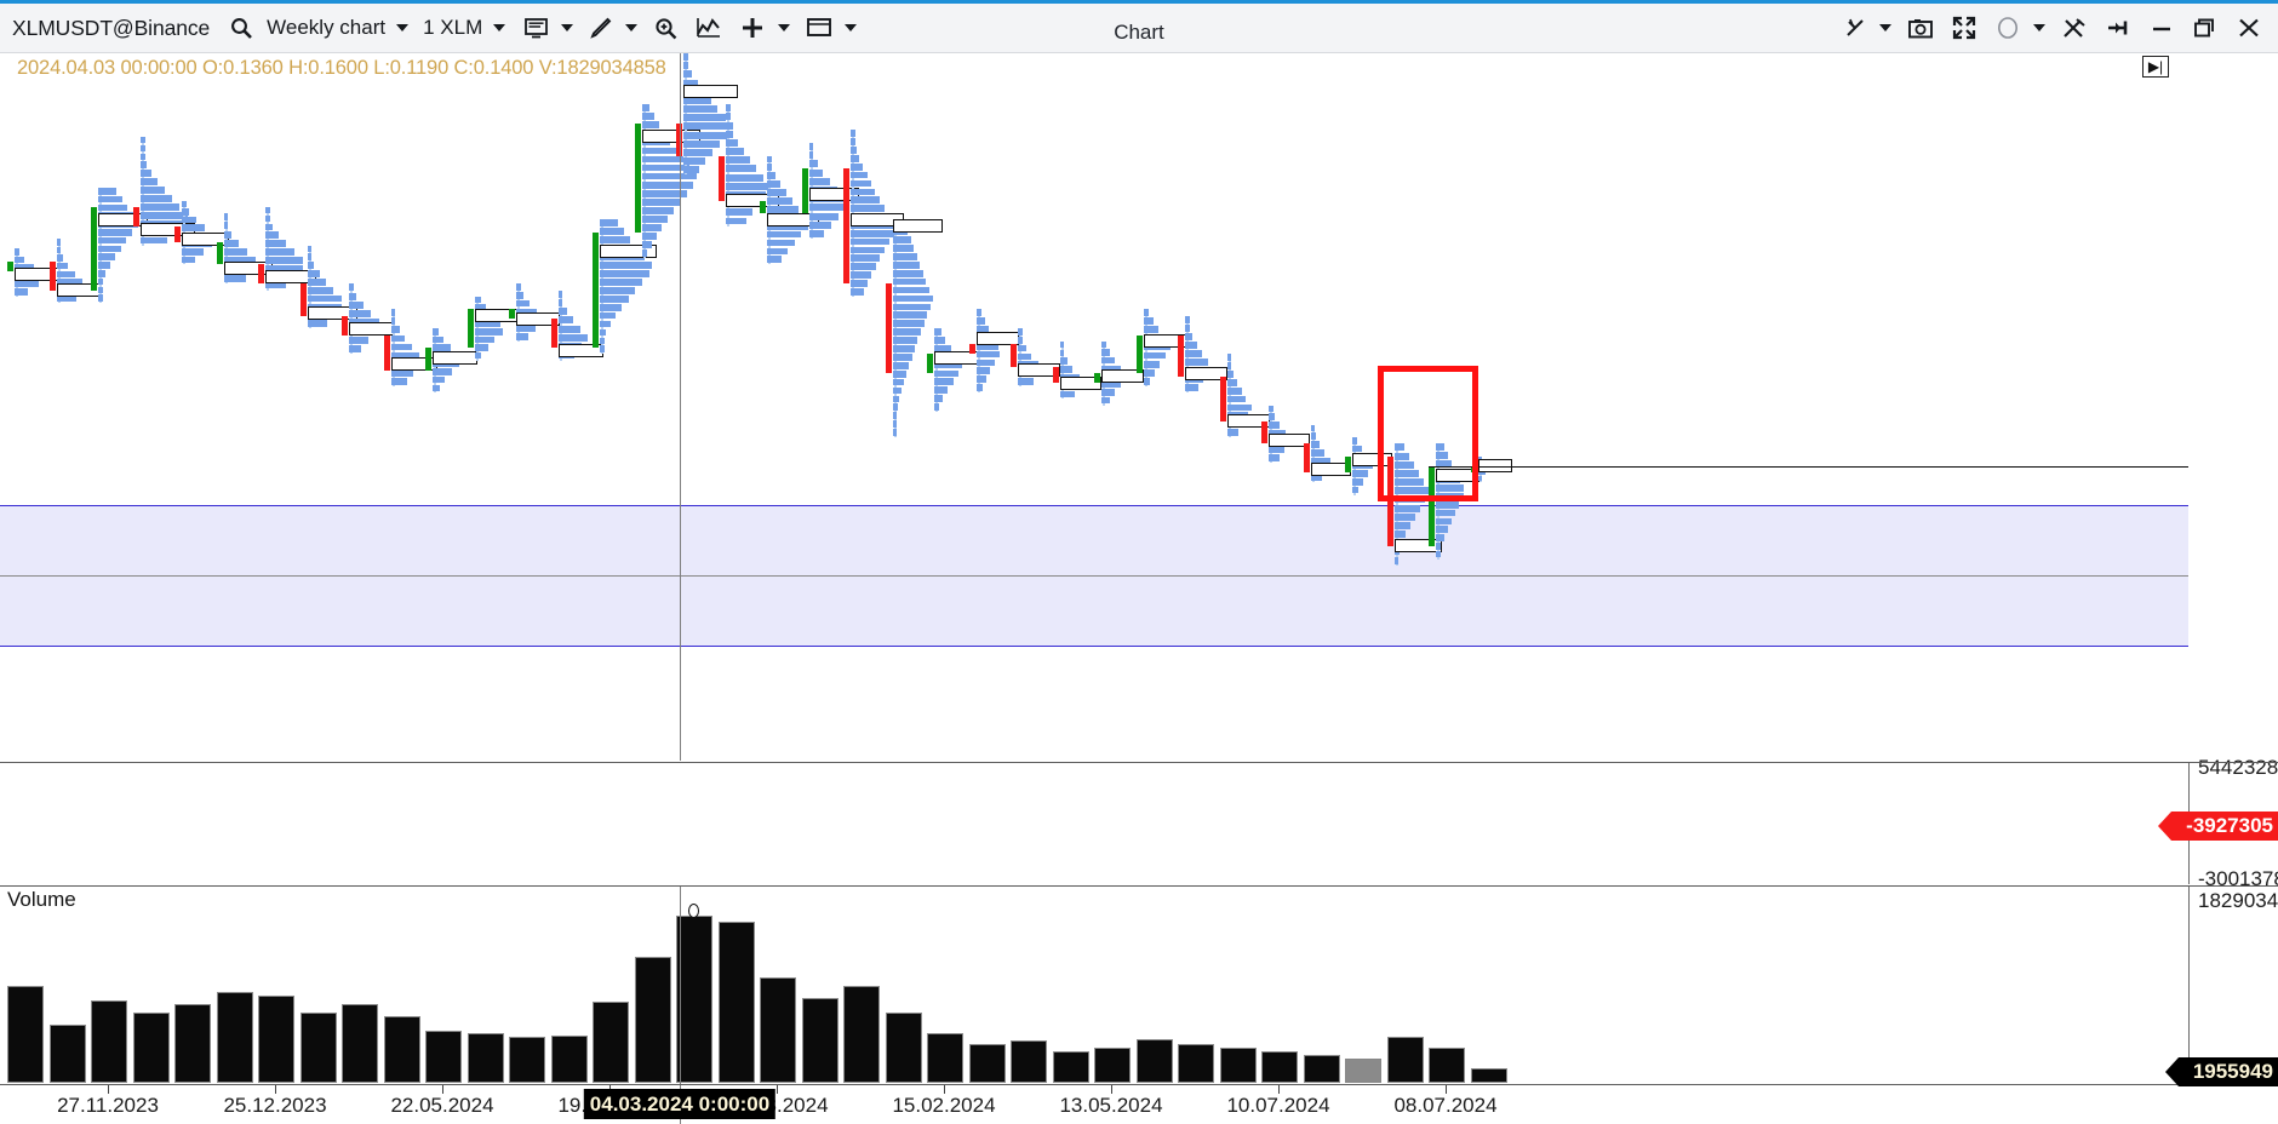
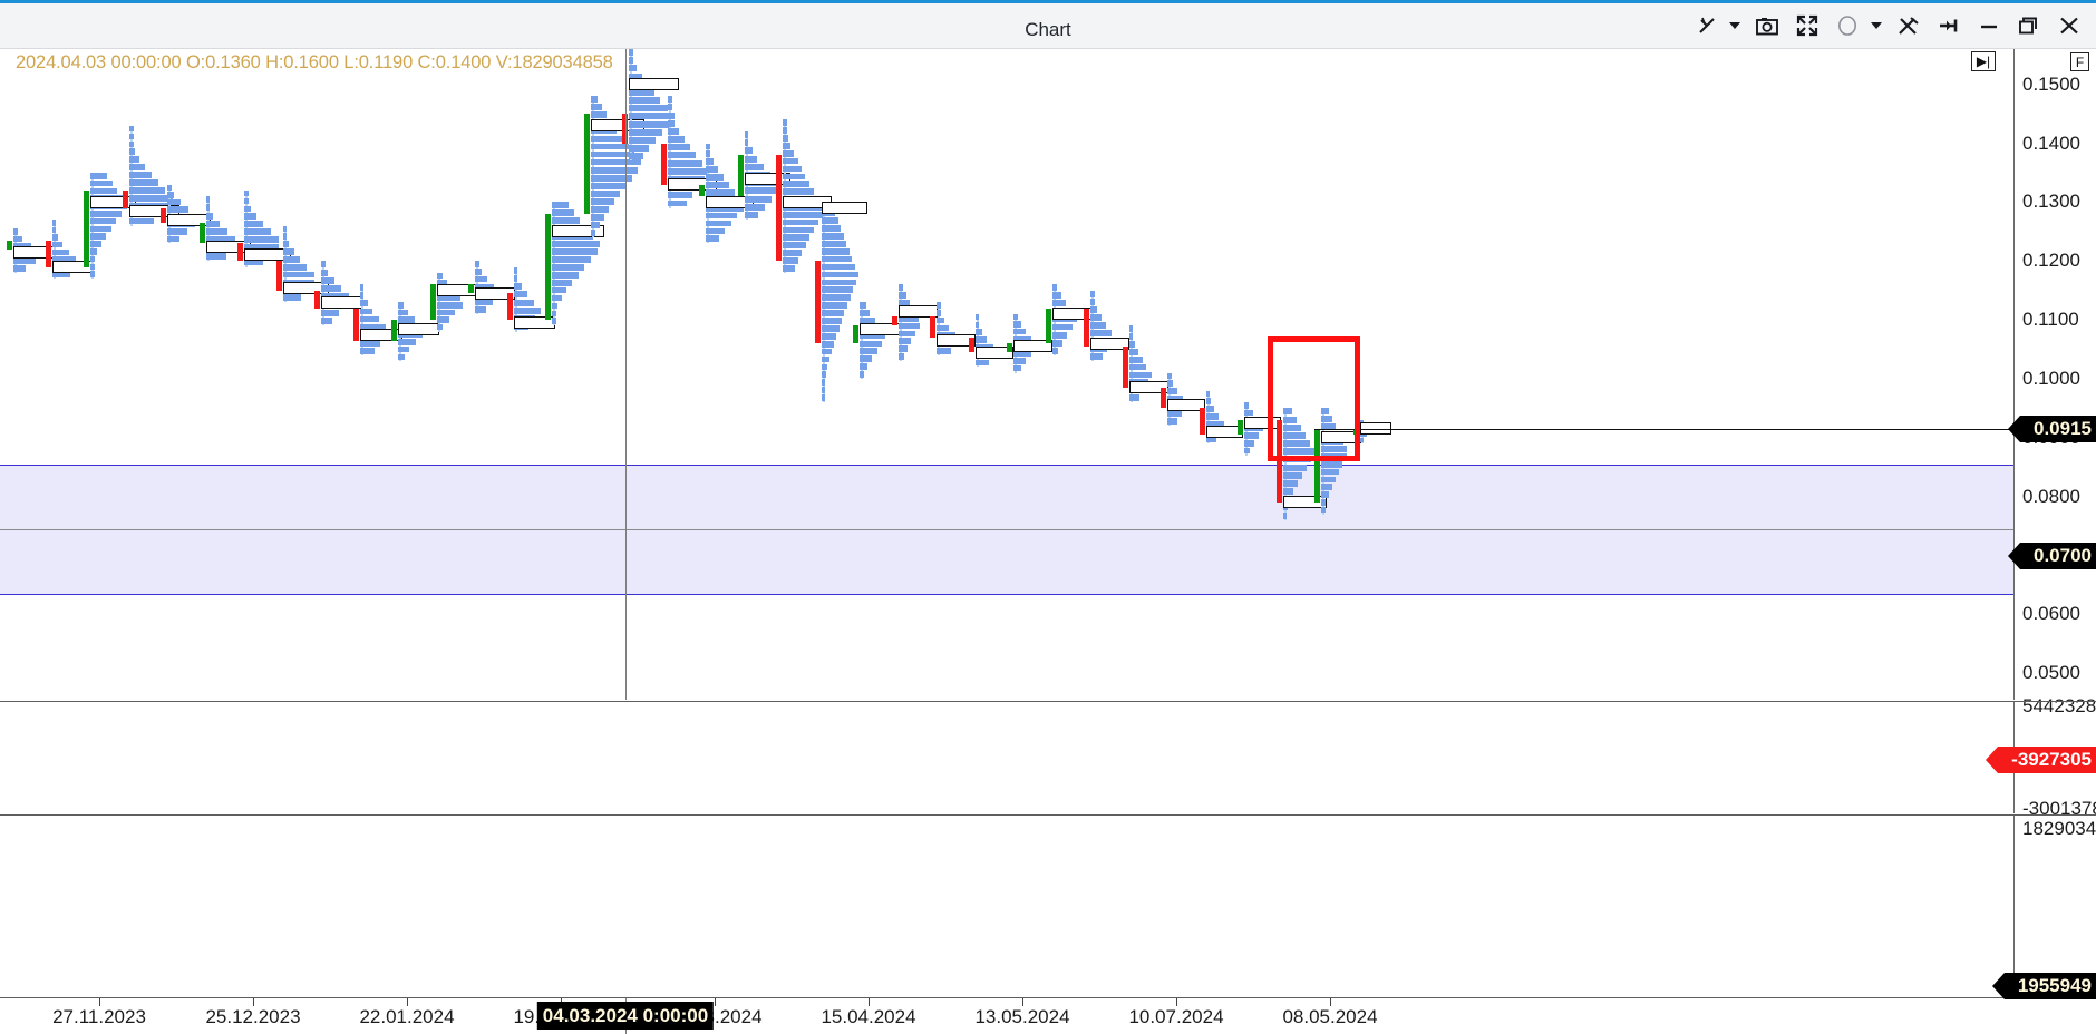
- XLMUSDT@Binance
- Weekly chart
- 1 XLM
  Chart
+ F
+ 0.1500
+ 0.1400
+ 0.1300
+ 0.1200
+ 0.1100
+ 0.1000
+ 0.0800
+ 0.0600
+ 0.0500
+ 0.0915
+ 0.0700
  2024.04.03 00:00:00 O:0.1360 H:0.1600 L:0.1190 C:0.1400 V:1829034858
  ▶|
  5442328
  -300137
  -3927305
- Volume
  1829034
  1955949
  27.11.2023
  25.12.2023
- 22.05.2024
+ 22.01.2024
- 15.02.2024
+ 15.04.2024
  13.05.2024
  10.07.2024
- 08.07.2024
+ 08.05.2024
  04.03.2024 0:00:00
